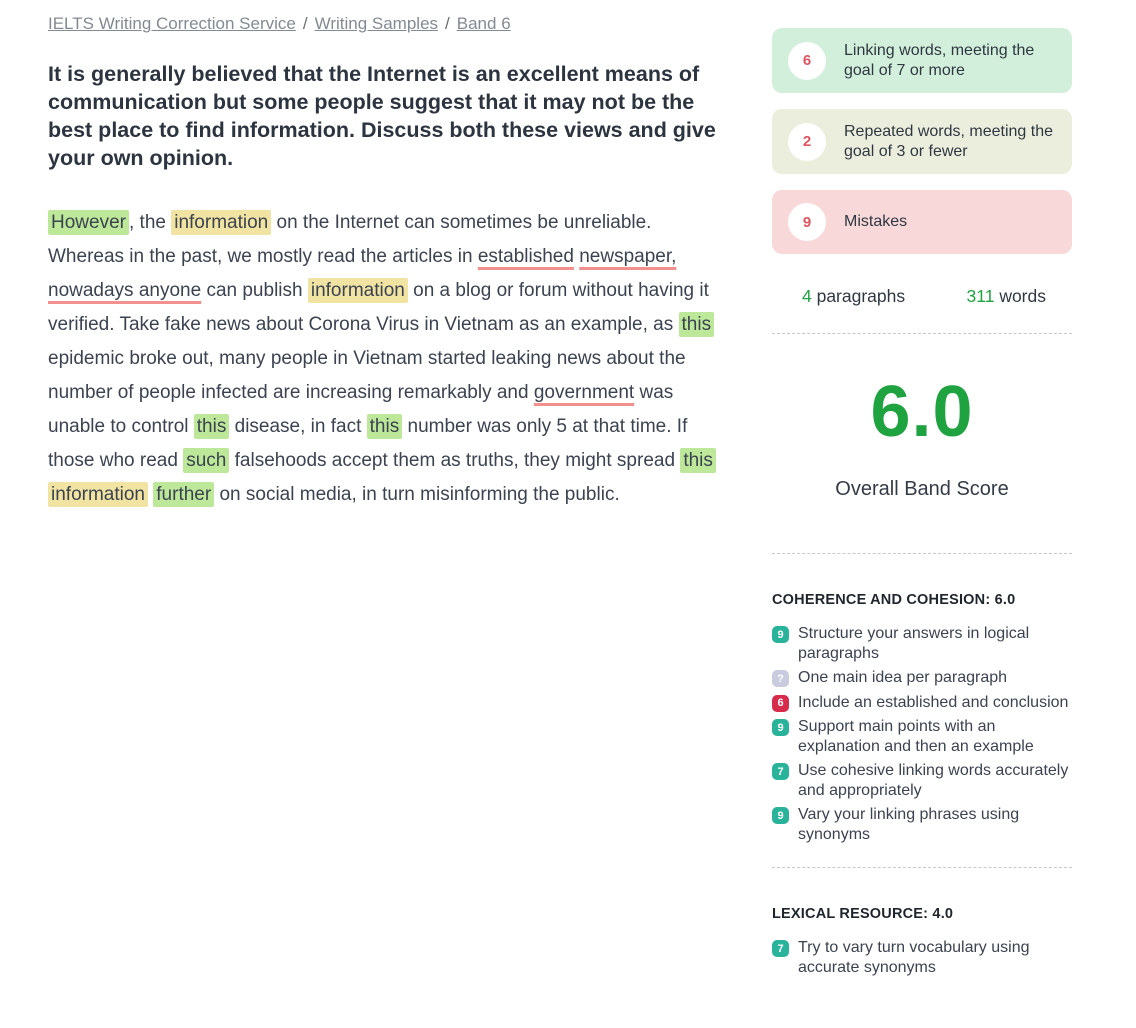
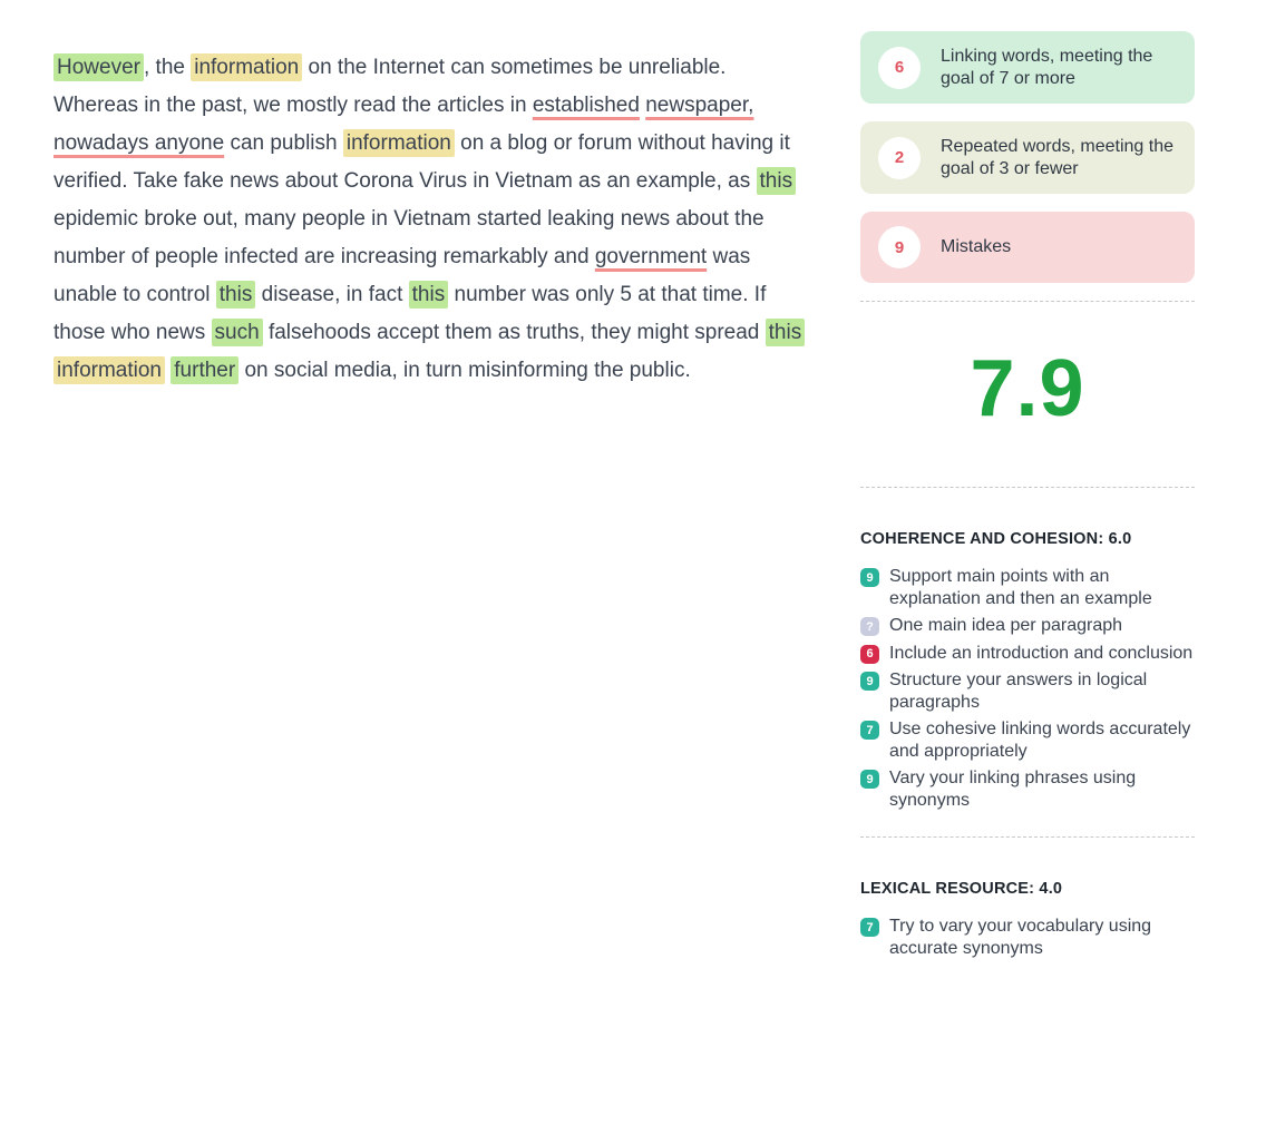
- IELTS Writing Correction Service / Writing Samples / Band 6
- It is generally believed that the Internet is an excellent means of communication but some people suggest that it may not be the best place to find information. Discuss both these views and give your own opinion.
- However , the information on the Internet can sometimes be unreliable. Whereas in the past, we mostly read the articles in established newspaper, nowadays anyone can publish information on a blog or forum without having it verified. Take fake news about Corona Virus in Vietnam as an example, as this epidemic broke out, many people in Vietnam started leaking news about the number of people infected are increasing remarkably and government was unable to control this disease, in fact this number was only 5 at that time. If those who read such falsehoods accept them as truths, they might spread this information further on social media, in turn misinforming the public.
+ However , the information on the Internet can sometimes be unreliable. Whereas in the past, we mostly read the articles in established newspaper, nowadays anyone can publish information on a blog or forum without having it verified. Take fake news about Corona Virus in Vietnam as an example, as this epidemic broke out, many people in Vietnam started leaking news about the number of people infected are increasing remarkably and government was unable to control this disease, in fact this number was only 5 at that time. If those who news such falsehoods accept them as truths, they might spread this information further on social media, in turn misinforming the public.
  6
  Linking words, meeting the goal of 7 or more
  2
  Repeated words, meeting the goal of 3 or fewer
  9
  Mistakes
- 4 paragraphs
- 311 words
- 6.0
+ 7.9
- Overall Band Score
  COHERENCE AND COHESION: 6.0
  9
- Structure your answers in logical paragraphs
+ Support main points with an explanation and then an example
  ?
  One main idea per paragraph
  6
- Include an established and conclusion
+ Include an introduction and conclusion
  9
- Support main points with an explanation and then an example
+ Structure your answers in logical paragraphs
  7
  Use cohesive linking words accurately and appropriately
  9
  Vary your linking phrases using synonyms
  LEXICAL RESOURCE: 4.0
  7
- Try to vary turn vocabulary using accurate synonyms
+ Try to vary your vocabulary using accurate synonyms
